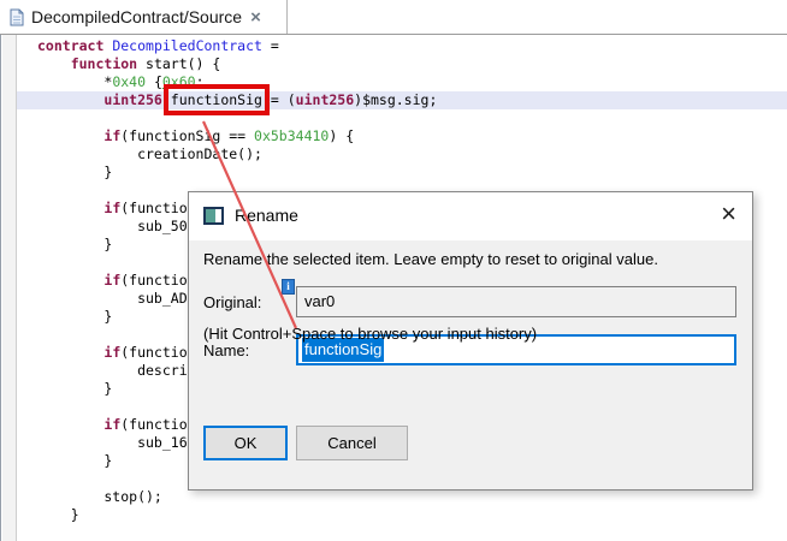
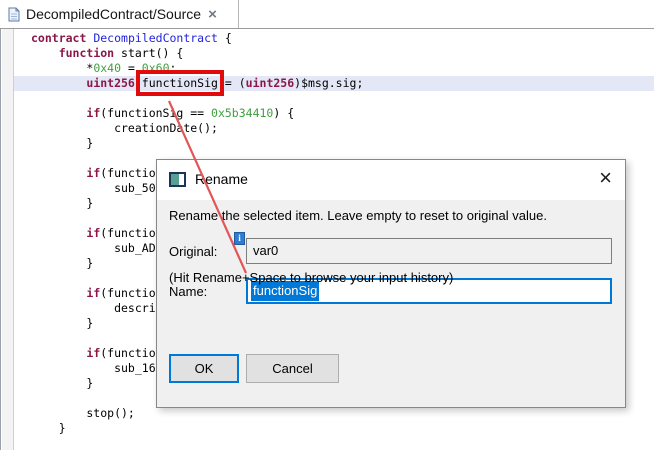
  DecompiledContract/Source
  ×
- contract DecompiledContract =
+ contract DecompiledContract {
  function start() {
- *0x40 {0x60;
+ *0x40 = 0x60;
  uint256 functionSig = (uint256)$msg.sig;
  if(functionSig == 0x5b34410) {
  creationDate();
  }
  if(functio
  sub_50
  }
  if(functio
  sub_AD
  }
  if(functio
  descri
  }
  if(functio
  sub_16
  }
  stop();
  }
  Rename
  ×
  Rename the selected item. Leave empty to reset to original value.
  Original:
  var0
  Name:
  i
  functionSig
- (Hit Control+Space to browse your input history)
+ (Hit Rename+Space to browse your input history)
  OK
  Cancel
